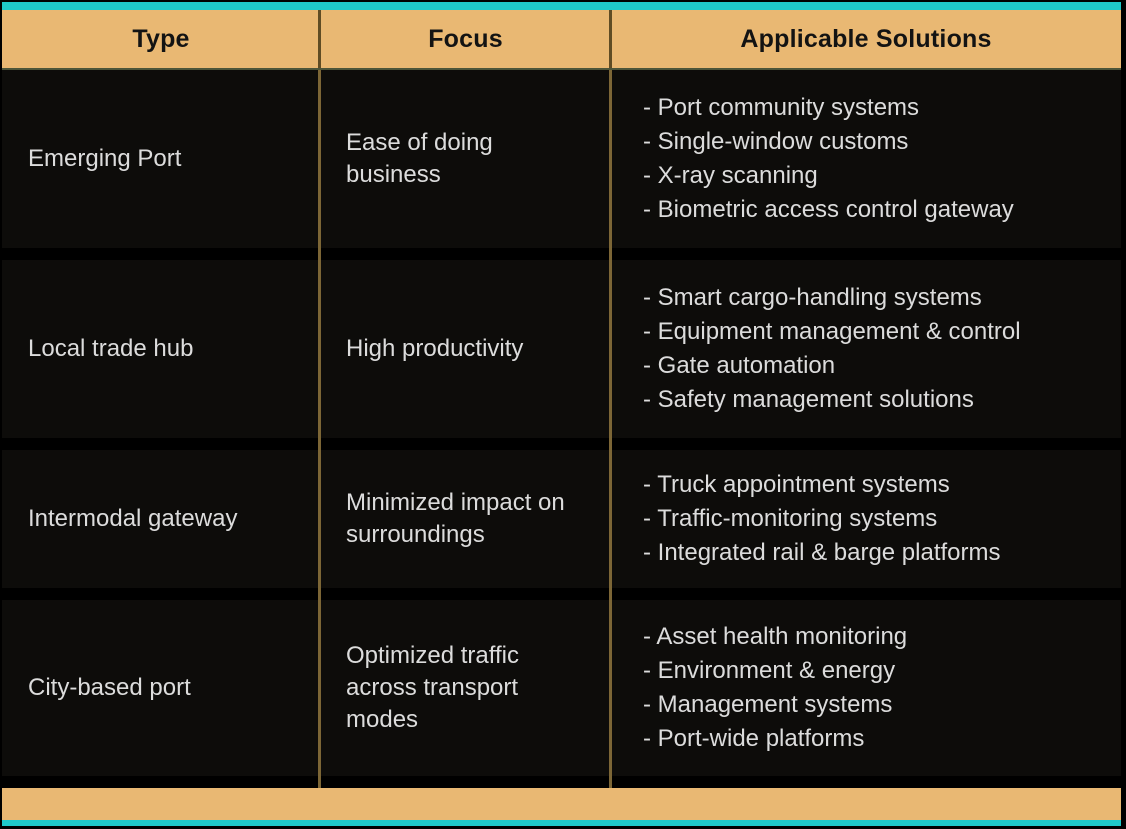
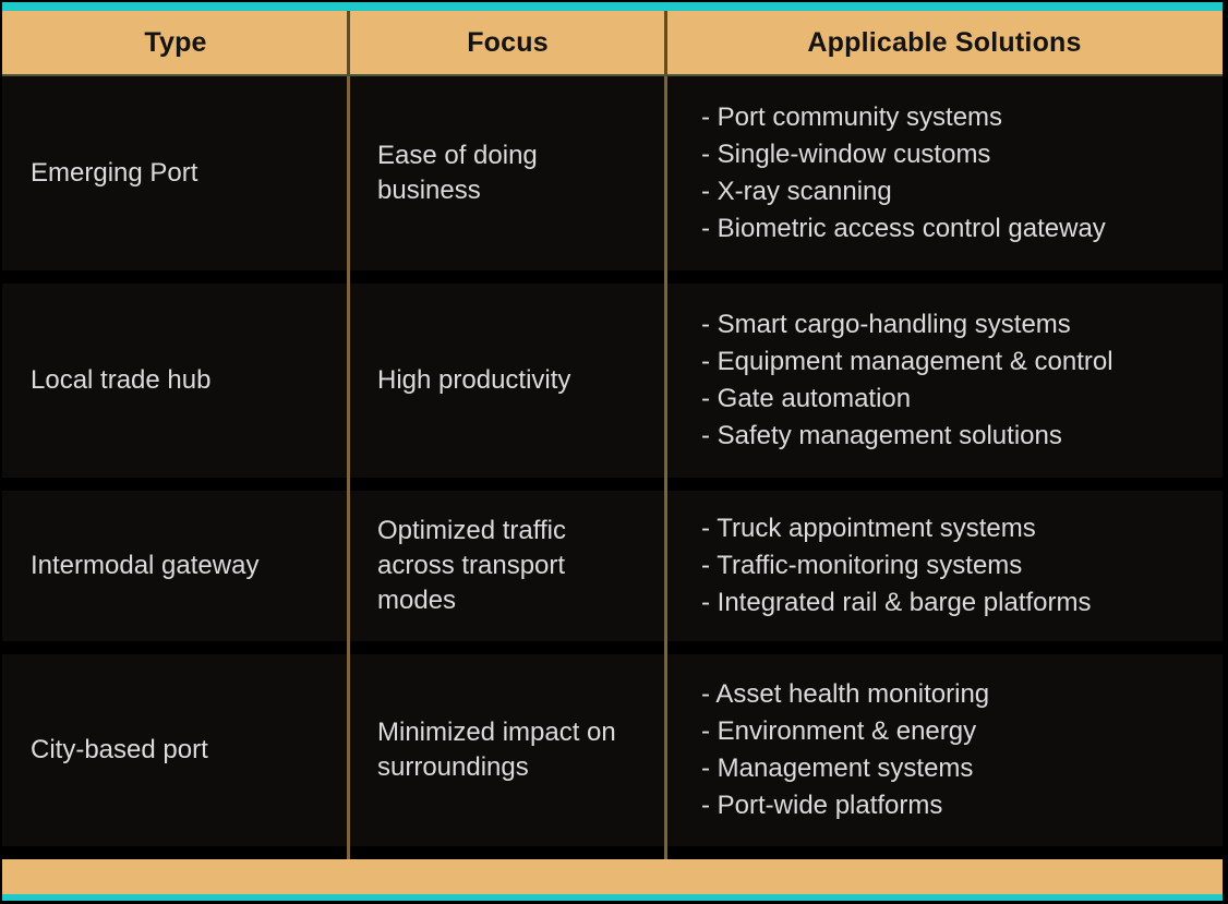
  Type
  Focus
  Applicable Solutions
  Emerging Port
  Ease of doing business
  - Port community systems
  - Single-window customs
  - X-ray scanning
  - Biometric access control gateway
  Local trade hub
  High productivity
  - Smart cargo-handling systems
  - Equipment management & control
  - Gate automation
  - Safety management solutions
  Intermodal gateway
- Minimized impact on surroundings
+ Optimized traffic across transport modes
  - Truck appointment systems
  - Traffic-monitoring systems
  - Integrated rail & barge platforms
  City-based port
- Optimized traffic across transport modes
+ Minimized impact on surroundings
  - Asset health monitoring
  - Environment & energy
  - Management systems
  - Port-wide platforms
